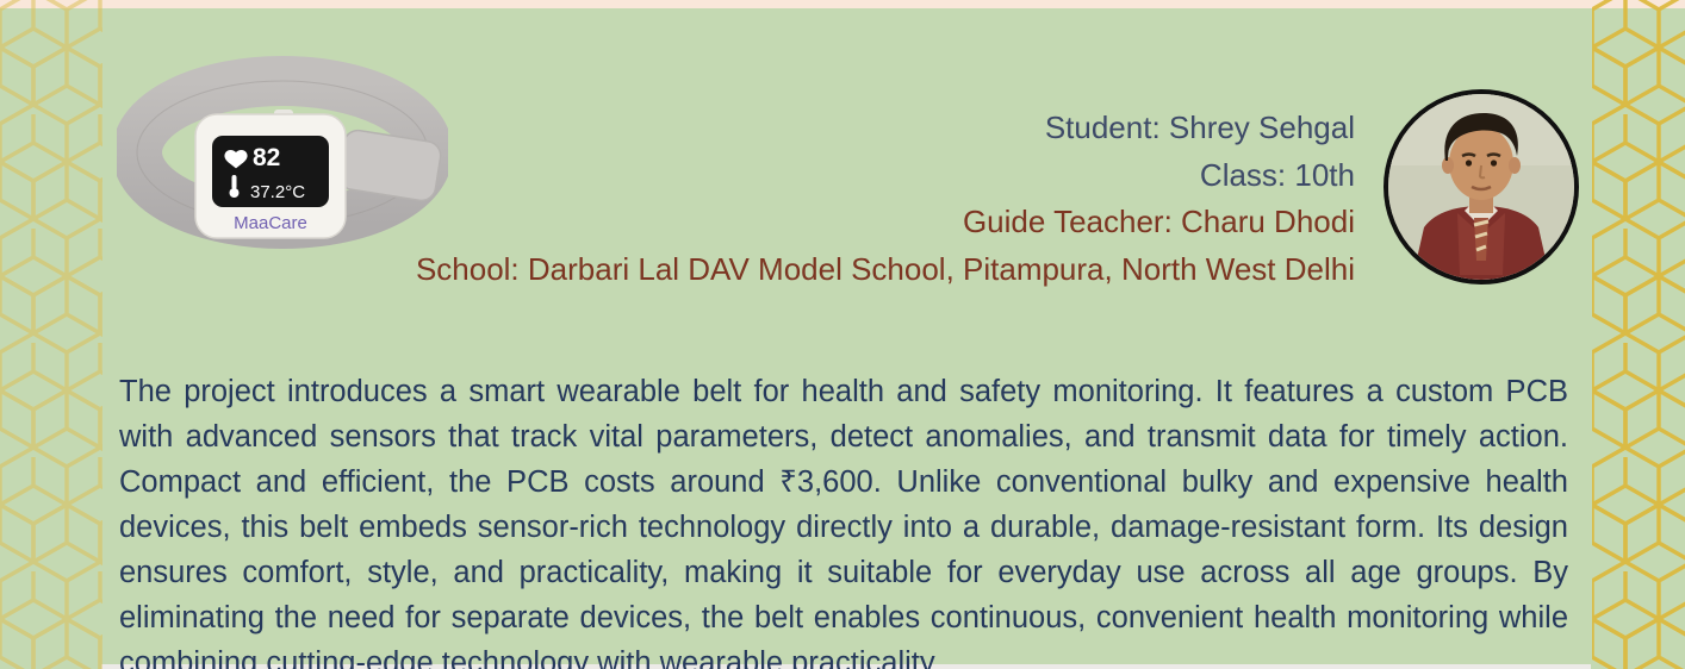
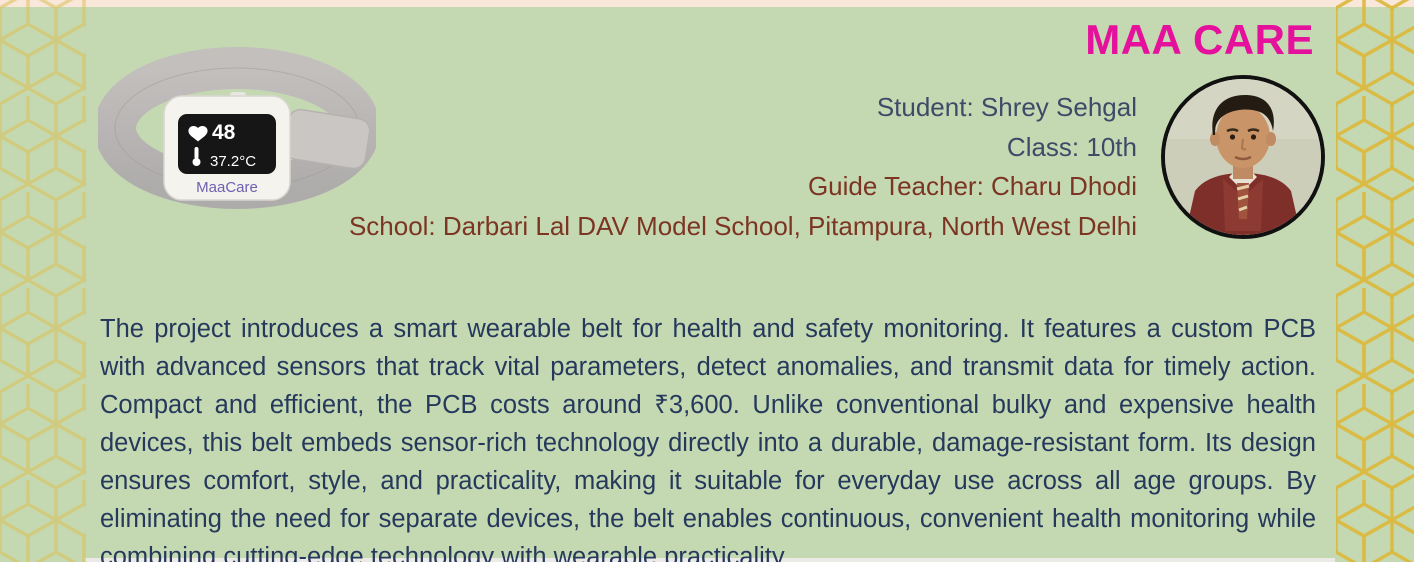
+ MAA CARE
- 82
+ 48
  37.2°C
  MaaCare
  Student: Shrey Sehgal
  Class: 10th
  Guide Teacher: Charu Dhodi
  School: Darbari Lal DAV Model School, Pitampura, North West Delhi
  The project introduces a smart wearable belt for health and safety monitoring. It features a custom PCB with advanced sensors that track vital parameters, detect anomalies, and transmit data for timely action. Compact and efficient, the PCB costs around ₹3,600. Unlike conventional bulky and expensive health devices, this belt embeds sensor-rich technology directly into a durable, damage-resistant form. Its design ensures comfort, style, and practicality, making it suitable for everyday use across all age groups. By eliminating the need for separate devices, the belt enables continuous, convenient health monitoring while combining cutting-edge technology with wearable practicality.
